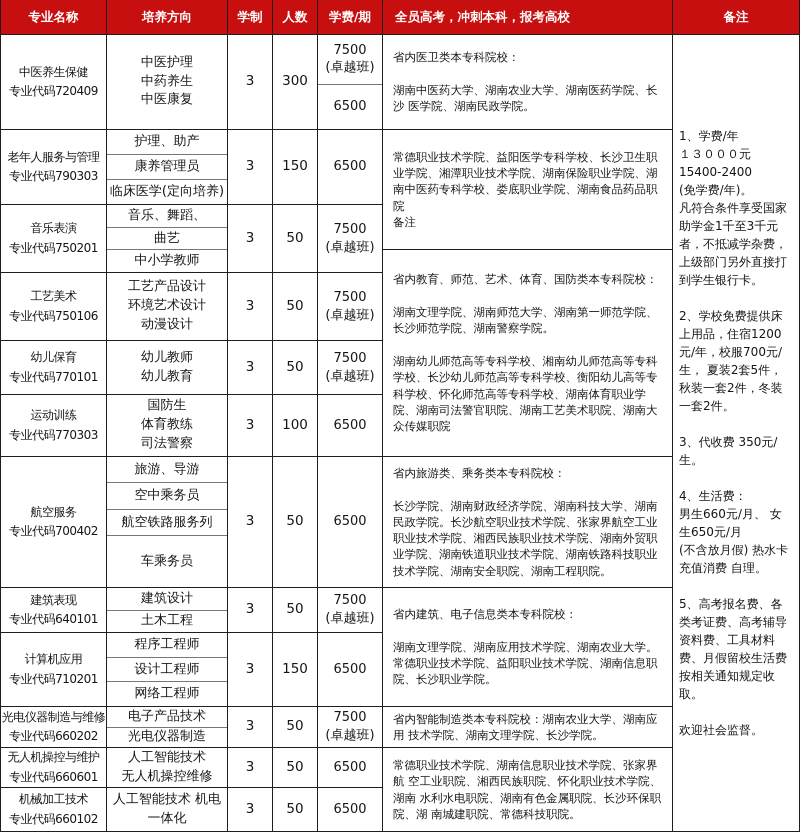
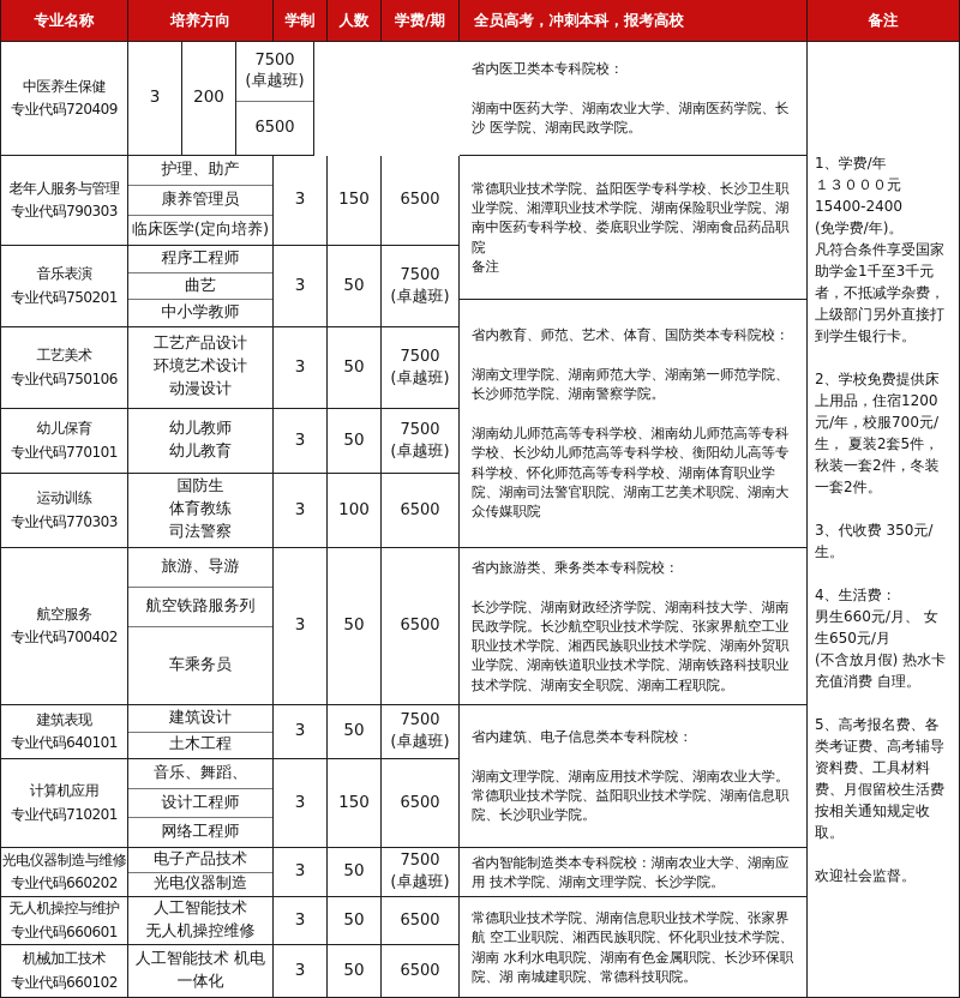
  专业名称
  培养方向
  学制
  人数
  学费/期
  全员高考，冲刺本科，报考高校
  备注
  中医养生保健
  专业代码720409
- 中医护理
- 中药养生
- 中医康复
  3
- 300
+ 200
  7500
  (卓越班)
  6500
  老年人服务与管理
  专业代码790303
  护理、助产
  康养管理员
  临床医学(定向培养)
  3
  150
  6500
  音乐表演
  专业代码750201
- 音乐、舞蹈、
+ 程序工程师
  曲艺
  中小学教师
  3
  50
  7500
  (卓越班)
  工艺美术
  专业代码750106
  工艺产品设计
  环境艺术设计
  动漫设计
  3
  50
  7500
  (卓越班)
  幼儿保育
  专业代码770101
  幼儿教师
  幼儿教育
  3
  50
  7500
  (卓越班)
  运动训练
  专业代码770303
  国防生
  体育教练
  司法警察
  3
  100
  6500
  航空服务
  专业代码700402
  旅游、导游
- 空中乘务员
  航空铁路服务列
  车乘务员
  3
  50
  6500
  建筑表现
  专业代码640101
  建筑设计
  土木工程
  3
  50
  7500
  (卓越班)
  计算机应用
  专业代码710201
- 程序工程师
+ 音乐、舞蹈、
  设计工程师
  网络工程师
  3
  150
  6500
  光电仪器制造与维修
  专业代码660202
  电子产品技术
  光电仪器制造
  3
  50
  7500
  (卓越班)
  无人机操控与维护
  专业代码660601
  人工智能技术
  无人机操控维修
  3
  50
  6500
  机械加工技术
  专业代码660102
  人工智能技术 机电一体化
  3
  50
  6500
  省内医卫类本专科院校：
  湖南中医药大学、湖南农业大学、湖南医药学院、长沙 医学院、湖南民政学院。
  常德职业技术学院、益阳医学专科学校、长沙卫生职业学院、湘潭职业技术学院、湖南保险职业学院、湖南中医药专科学校、娄底职业学院、湖南食品药品职院
  备注
  省内教育、师范、艺术、体育、国防类本专科院校：
  湖南文理学院、湖南师范大学、湖南第一师范学院、长沙师范学院、湖南警察学院。
  湖南幼儿师范高等专科学校、湘南幼儿师范高等专科学校、长沙幼儿师范高等专科学校、衡阳幼儿高等专科学校、怀化师范高等专科学校、湖南体育职业学院、湖南司法警官职院、湖南工艺美术职院、湖南大众传媒职院
  省内旅游类、乘务类本专科院校：
  长沙学院、湖南财政经济学院、湖南科技大学、湖南民政学院。长沙航空职业技术学院、张家界航空工业职业技术学院、湘西民族职业技术学院、湖南外贸职业学院、湖南铁道职业技术学院、湖南铁路科技职业技术学院、湖南安全职院、湖南工程职院。
  省内建筑、电子信息类本专科院校：
  湖南文理学院、湖南应用技术学院、湖南农业大学。常德职业技术学院、益阳职业技术学院、湖南信息职院、长沙职业学院。
  省内智能制造类本专科院校：湖南农业大学、湖南应用 技术学院、湖南文理学院、长沙学院。
  常德职业技术学院、湖南信息职业技术学院、张家界航 空工业职院、湘西民族职院、怀化职业技术学院、湖南 水利水电职院、湖南有色金属职院、长沙环保职院、湖 南城建职院、常德科技职院。
  1、学费/年
  １３０００元
  15400-2400
  (免学费/年)。
  凡符合条件享受国家 助学金1千至3千元者，不抵减学杂费， 上级部门另外直接打 到学生银行卡。
  2、学校免费提供床上用品，住宿1200元/年，校服700元/生， 夏装2套5件， 秋装一套2件，冬装 一套2件。
  3、代收费 350元/生。
  4、生活费：
  男生660元/月、 女生650元/月
  (不含放月假) 热水卡充值消费 自理。
  5、高考报名费、各类考证费、高考辅导资料费、工具材料费、月假留校生活费按相关通知规定收取。
  欢迎社会监督。
